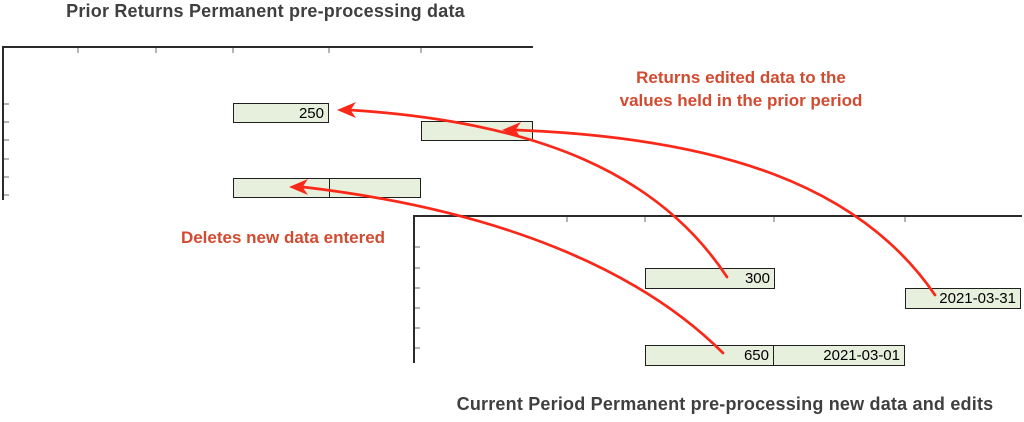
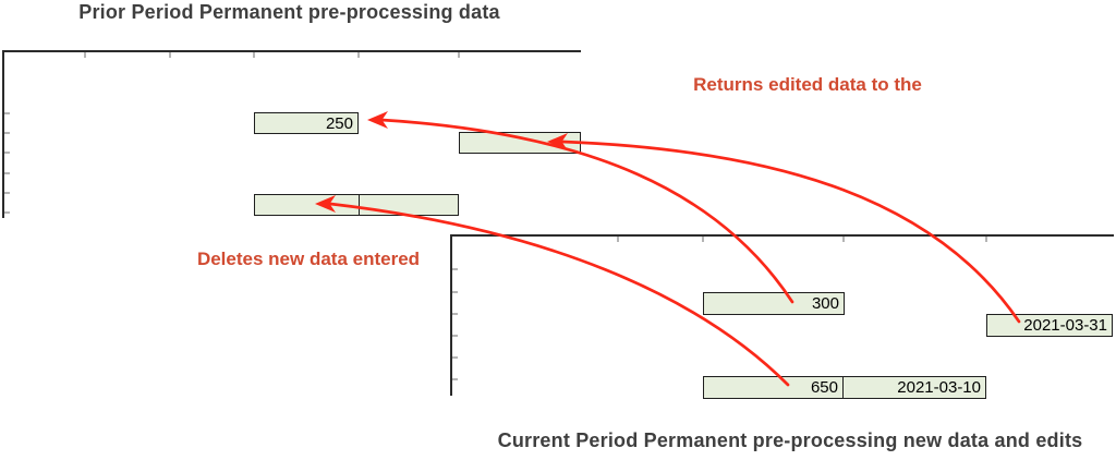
- Prior Returns Permanent pre-processing data
+ Prior Period Permanent pre-processing data
  Current Period Permanent pre-processing new data and edits
  Returns edited data to the
- values held in the prior period
  Deletes new data entered
  250
  300
  2021-03-31
  650
- 2021-03-01
+ 2021-03-10
